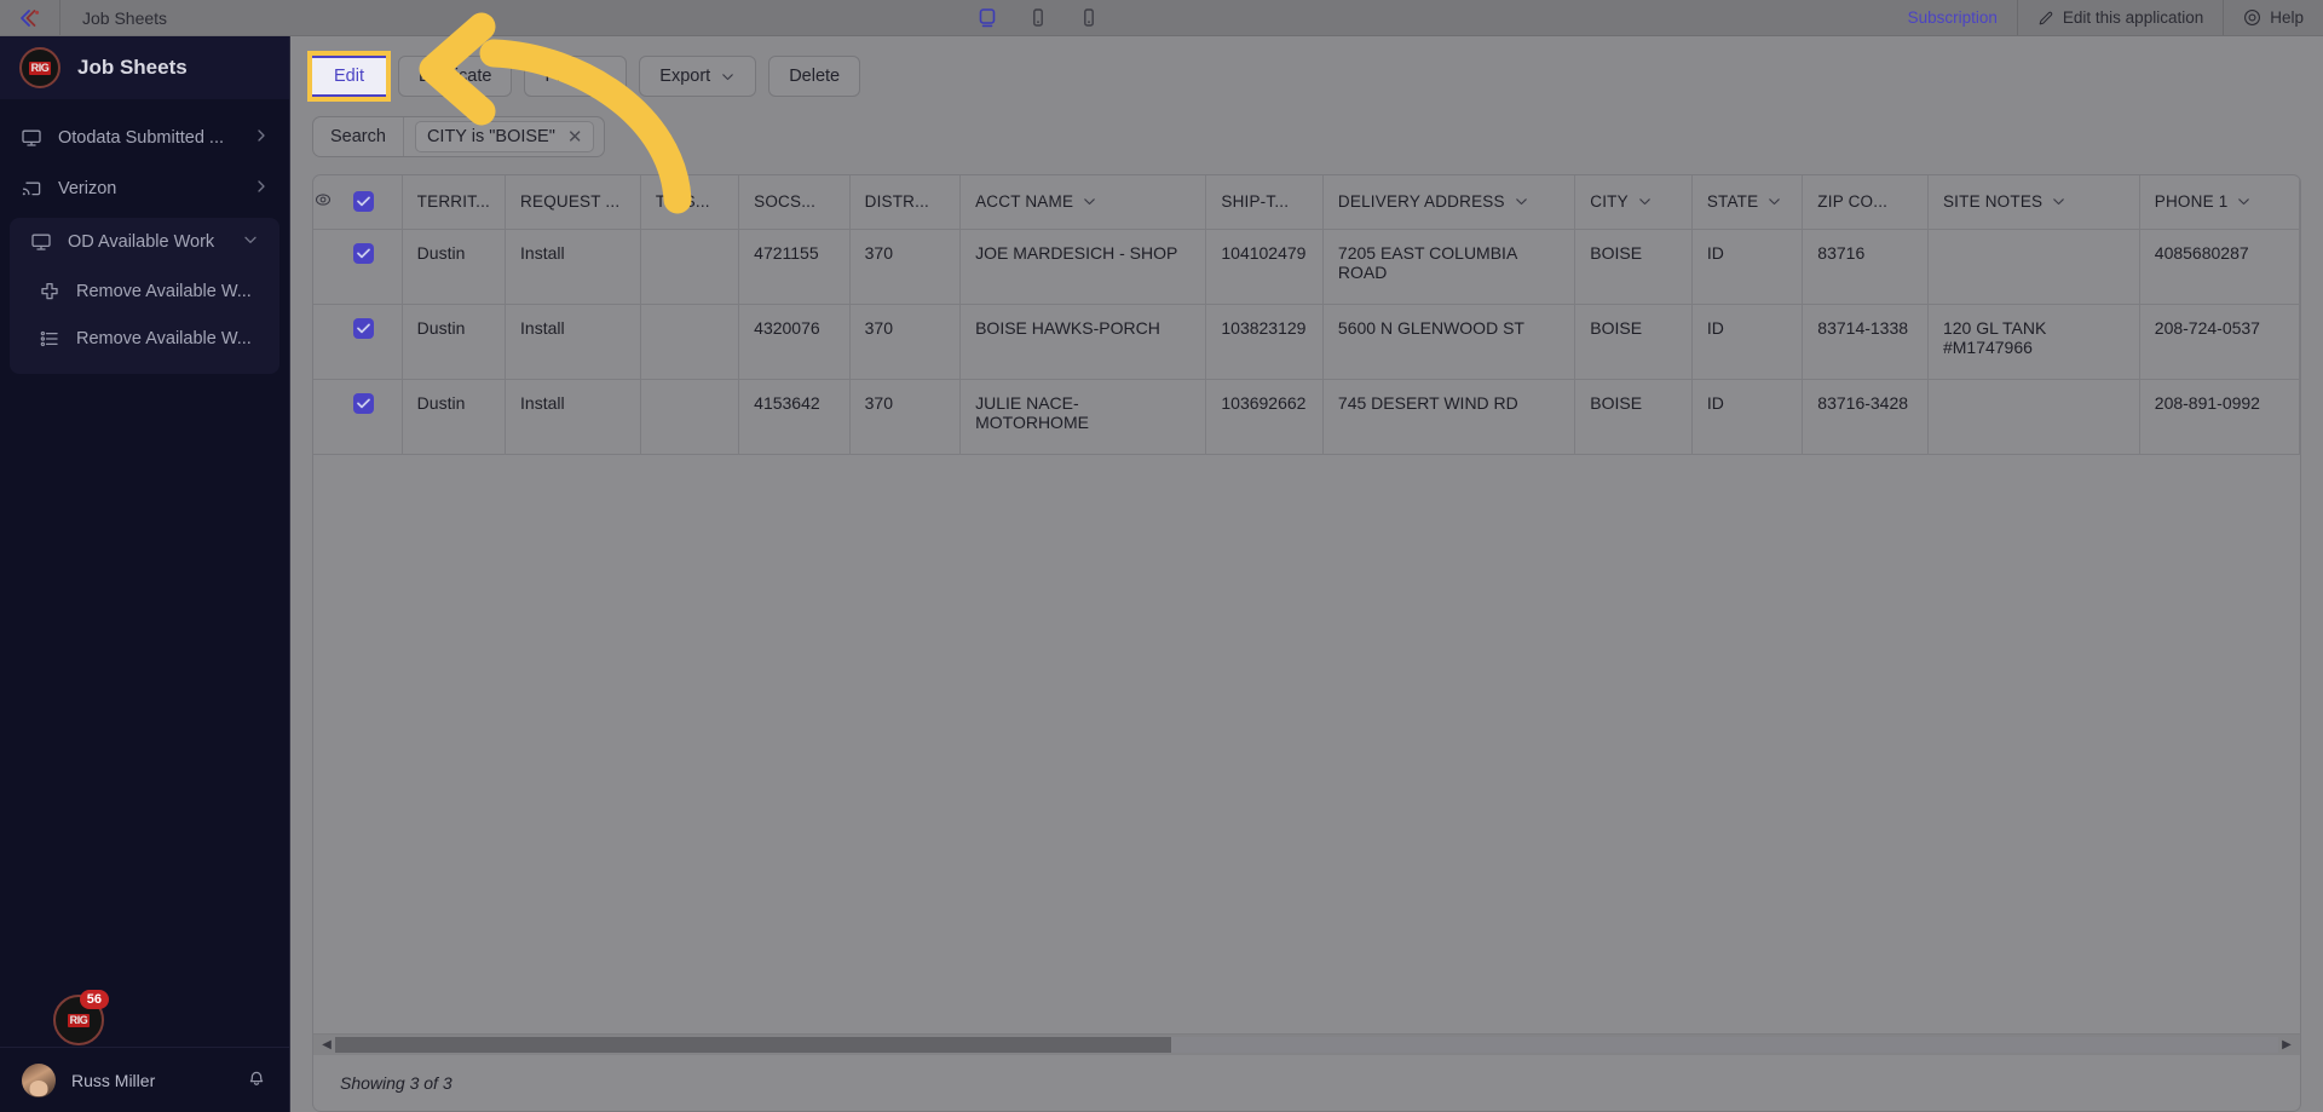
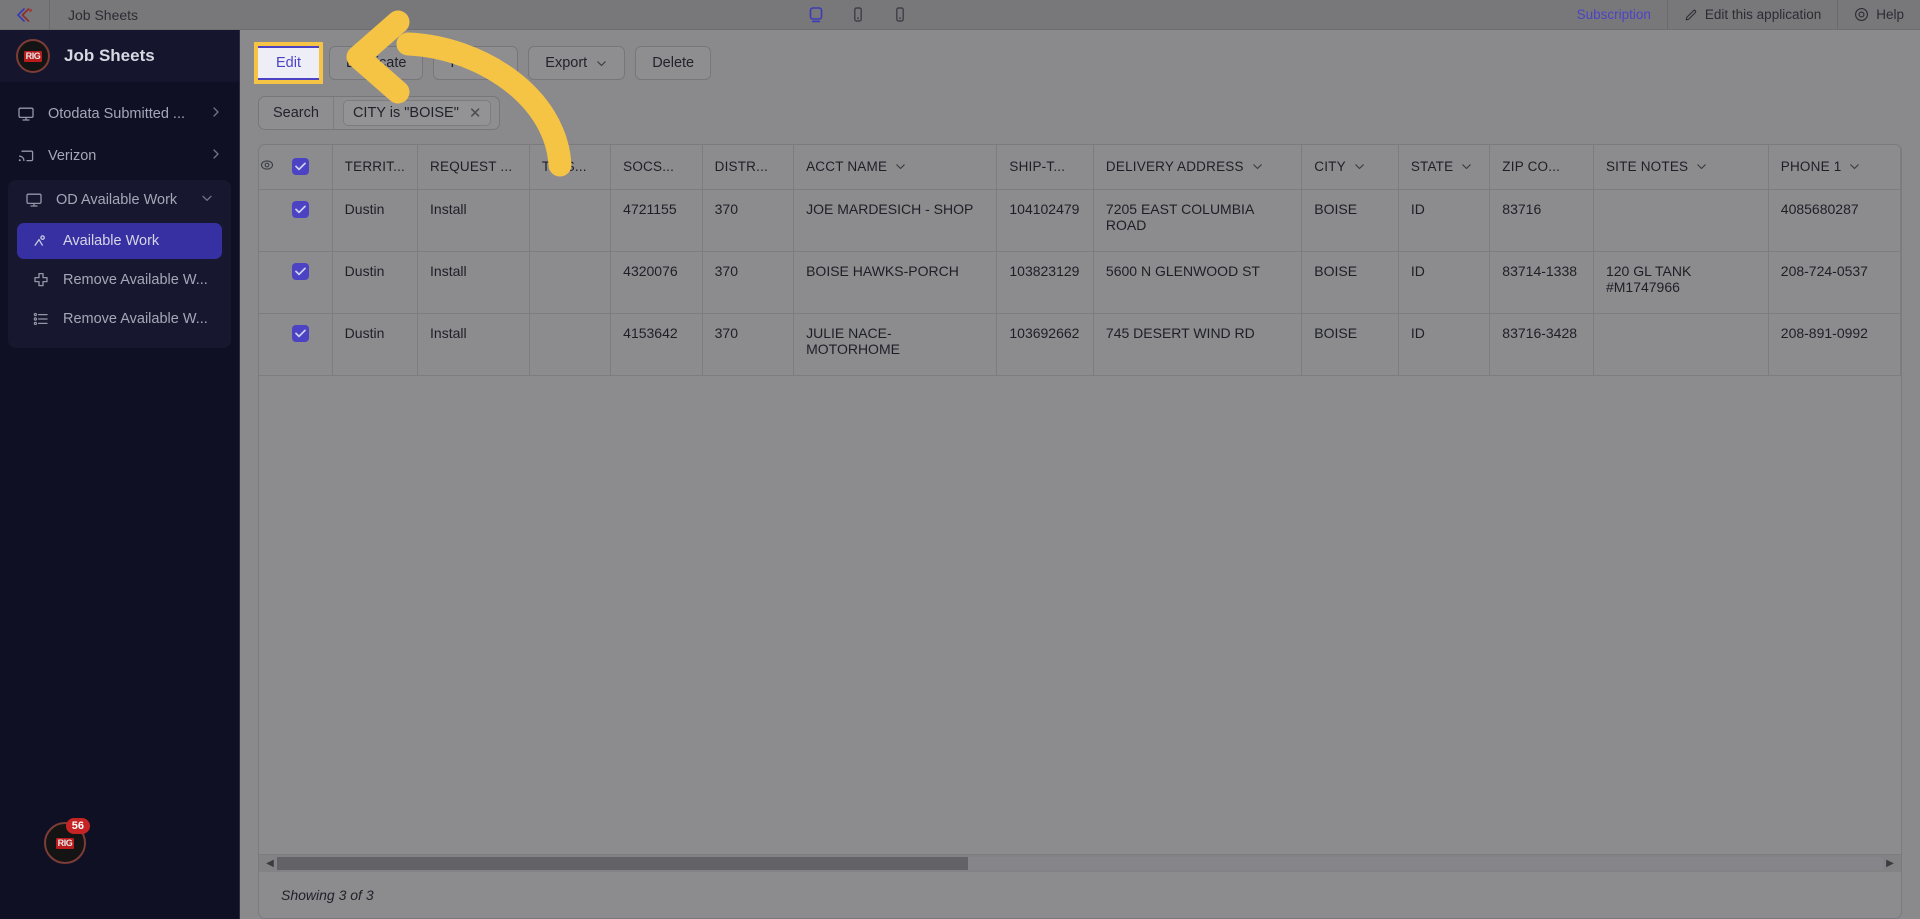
  Job Sheets
  Subscription
  Edit this application
  Help
  RIG
  Job Sheets
  Otodata Submitted ...
  Verizon
  OD Available Work
+ Available Work
  Remove Available W...
  Remove Available W...
  RIG
  56
- Russ Miller
  Edit
  Export
  Delete
  Search
  CITY is "BOISE"
  ✕
  		TERRIT...	REQUEST ...	T...	SOCS...	DISTR...	ACCT NAME	SHIP-T...	DELIVERY ADDRESS	CITY	STATE	ZIP CO...	SITE NOTES	PHONE 1
  		Dustin	Install		4721155	370	JOE MARDESICH - SHOP	104102479	7205 EAST COLUMBIA ROAD	BOISE	ID	83716		4085680287
  		Dustin	Install		4320076	370	BOISE HAWKS-PORCH	103823129	5600 N GLENWOOD ST	BOISE	ID	83714-1338	120 GL TANK #M1747966	208-724-0537
  		Dustin	Install		4153642	370	JULIE NACE-MOTORHOME	103692662	745 DESERT WIND RD	BOISE	ID	83716-3428		208-891-0992
  ◀
  ▶
  Showing 3 of 3
